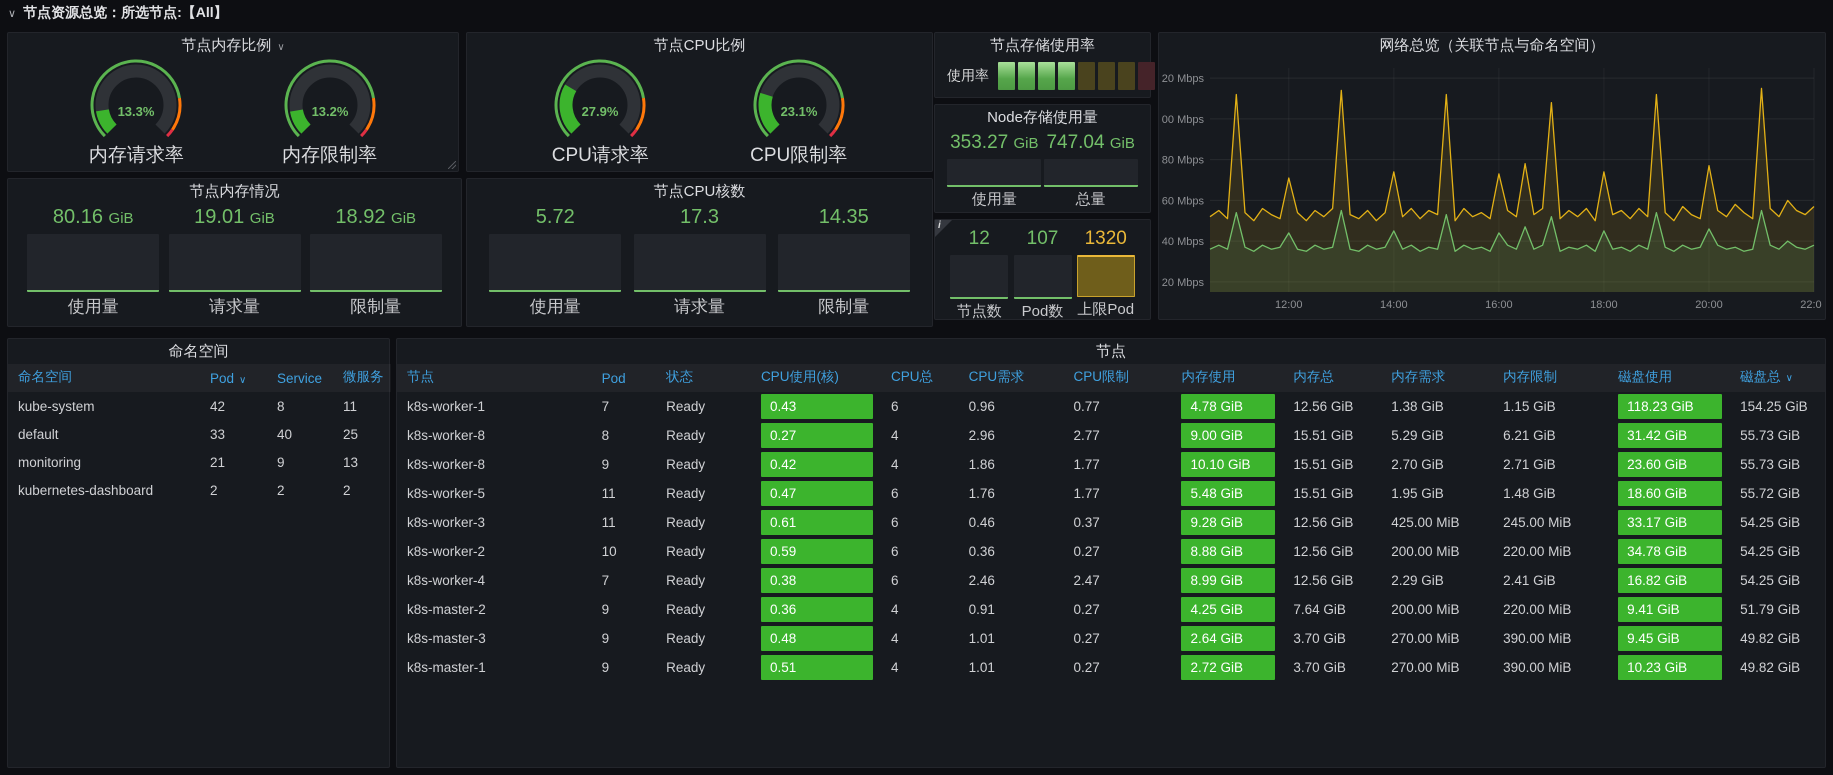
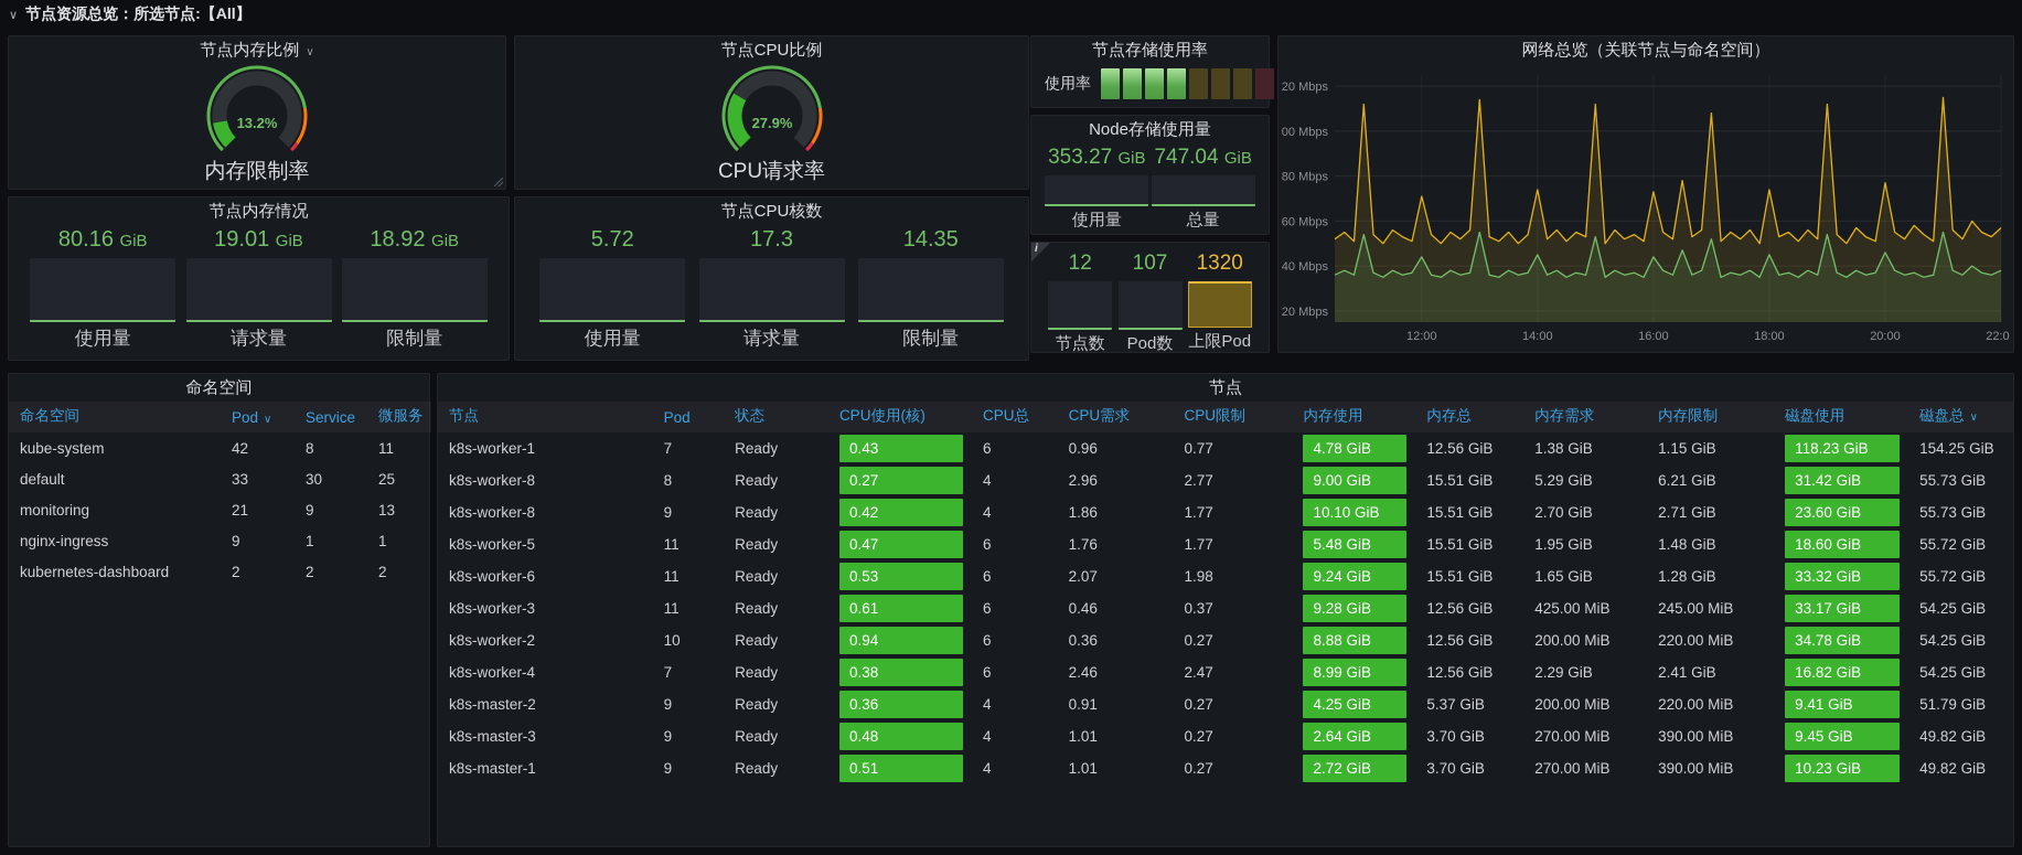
  ∨
  节点资源总览：所选节点:【All】
  节点内存比例 ∨
- 13.3%
- 内存请求率
  13.2%
  内存限制率
  节点CPU比例
  27.9%
  CPU请求率
- 23.1%
- CPU限制率
  节点存储使用率
  使用率
  Node存储使用量
  353.27 GiB
  使用量
  747.04 GiB
  总量
  i
  12
  节点数
  107
  Pod数
  1320
  上限Pod
  网络总览（关联节点与命名空间）
  20 Mbps
  40 Mbps
  60 Mbps
  80 Mbps
  00 Mbps
  20 Mbps
  12:00
  14:00
  16:00
  18:00
  20:00
  22:0
  节点内存情况
  80.16 GiB
  使用量
  19.01 GiB
  请求量
  18.92 GiB
  限制量
  节点CPU核数
  5.72
  使用量
  17.3
  请求量
  14.35
  限制量
  命名空间
  命名空间	Pod ∨	Service	微服务
  kube-system	42	8	11
- default	33	40	25
+ default	33	30	25
  monitoring	21	9	13
+ nginx-ingress	9	1	1
  kubernetes-dashboard	2	2	2
  节点
  节点	Pod	状态	CPU使用(核)	CPU总	CPU需求	CPU限制	内存使用	内存总	内存需求	内存限制	磁盘使用	磁盘总 ∨
  k8s-worker-1	7	Ready	0.43	6	0.96	0.77	4.78 GiB	12.56 GiB	1.38 GiB	1.15 GiB	118.23 GiB	154.25 GiB
  k8s-worker-8	8	Ready	0.27	4	2.96	2.77	9.00 GiB	15.51 GiB	5.29 GiB	6.21 GiB	31.42 GiB	55.73 GiB
  k8s-worker-8	9	Ready	0.42	4	1.86	1.77	10.10 GiB	15.51 GiB	2.70 GiB	2.71 GiB	23.60 GiB	55.73 GiB
  k8s-worker-5	11	Ready	0.47	6	1.76	1.77	5.48 GiB	15.51 GiB	1.95 GiB	1.48 GiB	18.60 GiB	55.72 GiB
+ k8s-worker-6	11	Ready	0.53	6	2.07	1.98	9.24 GiB	15.51 GiB	1.65 GiB	1.28 GiB	33.32 GiB	55.72 GiB
  k8s-worker-3	11	Ready	0.61	6	0.46	0.37	9.28 GiB	12.56 GiB	425.00 MiB	245.00 MiB	33.17 GiB	54.25 GiB
- k8s-worker-2	10	Ready	0.59	6	0.36	0.27	8.88 GiB	12.56 GiB	200.00 MiB	220.00 MiB	34.78 GiB	54.25 GiB
+ k8s-worker-2	10	Ready	0.94	6	0.36	0.27	8.88 GiB	12.56 GiB	200.00 MiB	220.00 MiB	34.78 GiB	54.25 GiB
  k8s-worker-4	7	Ready	0.38	6	2.46	2.47	8.99 GiB	12.56 GiB	2.29 GiB	2.41 GiB	16.82 GiB	54.25 GiB
- k8s-master-2	9	Ready	0.36	4	0.91	0.27	4.25 GiB	7.64 GiB	200.00 MiB	220.00 MiB	9.41 GiB	51.79 GiB
+ k8s-master-2	9	Ready	0.36	4	0.91	0.27	4.25 GiB	5.37 GiB	200.00 MiB	220.00 MiB	9.41 GiB	51.79 GiB
  k8s-master-3	9	Ready	0.48	4	1.01	0.27	2.64 GiB	3.70 GiB	270.00 MiB	390.00 MiB	9.45 GiB	49.82 GiB
  k8s-master-1	9	Ready	0.51	4	1.01	0.27	2.72 GiB	3.70 GiB	270.00 MiB	390.00 MiB	10.23 GiB	49.82 GiB
